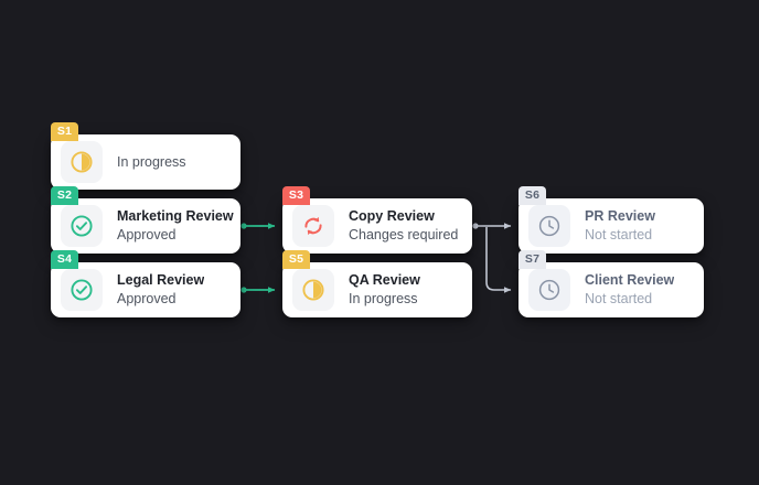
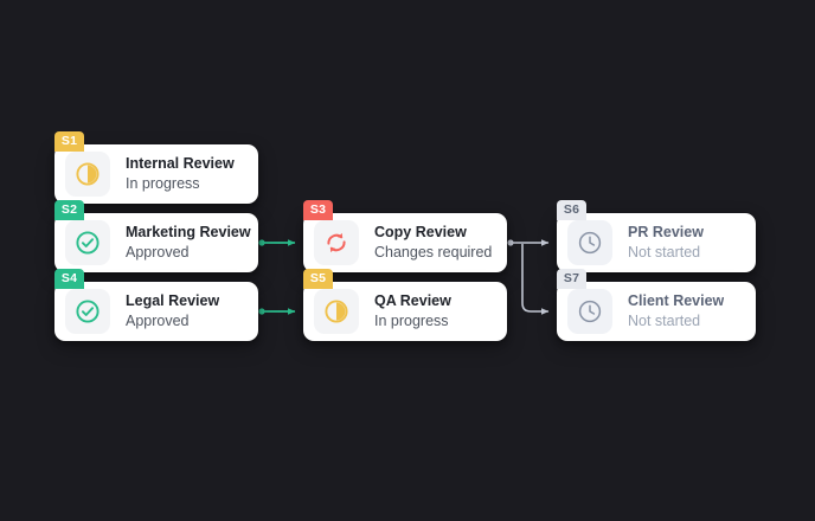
  S1
+ Internal Review
  In progress
  S2
  Marketing Review
  Approved
  S4
  Legal Review
  Approved
  S3
  Copy Review
  Changes required
  S5
  QA Review
  In progress
  S6
  PR Review
  Not started
  S7
  Client Review
  Not started
